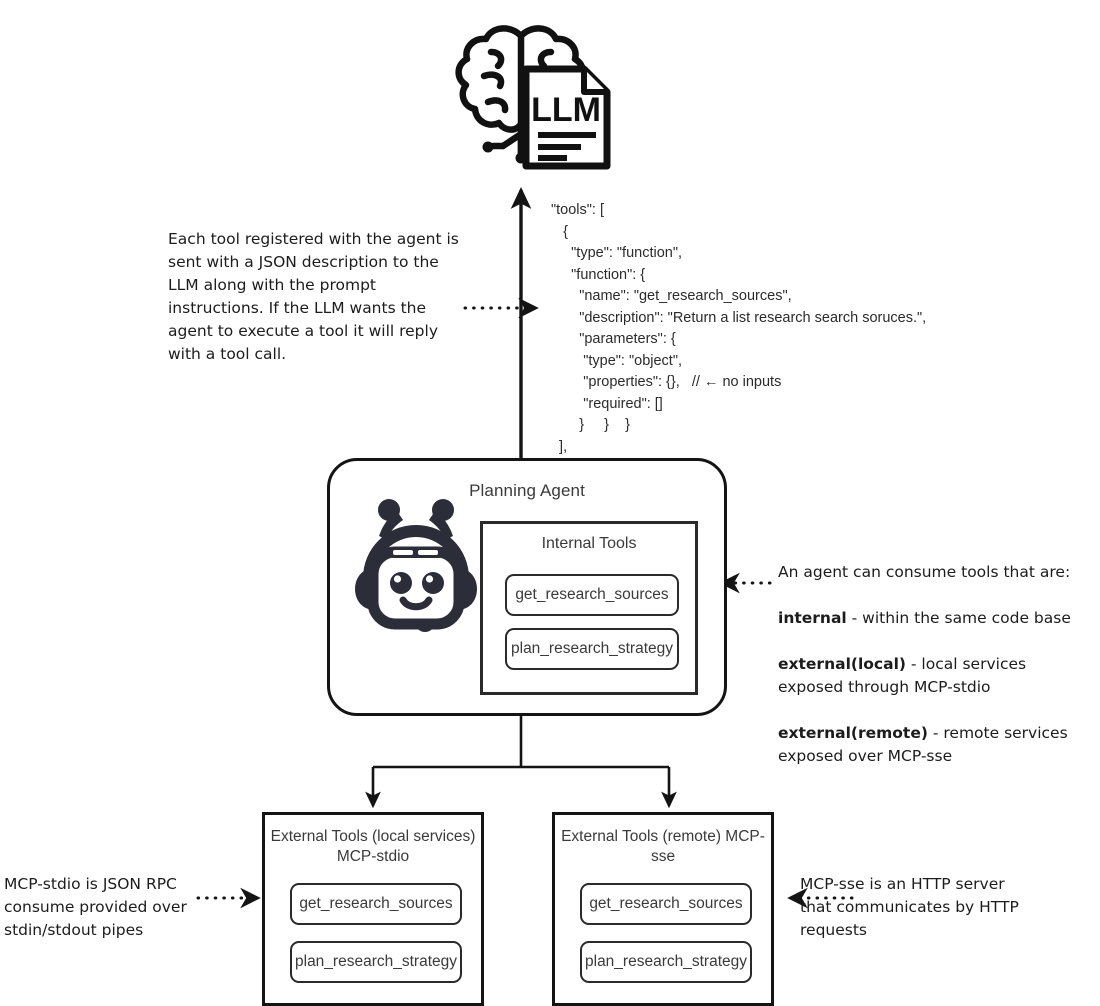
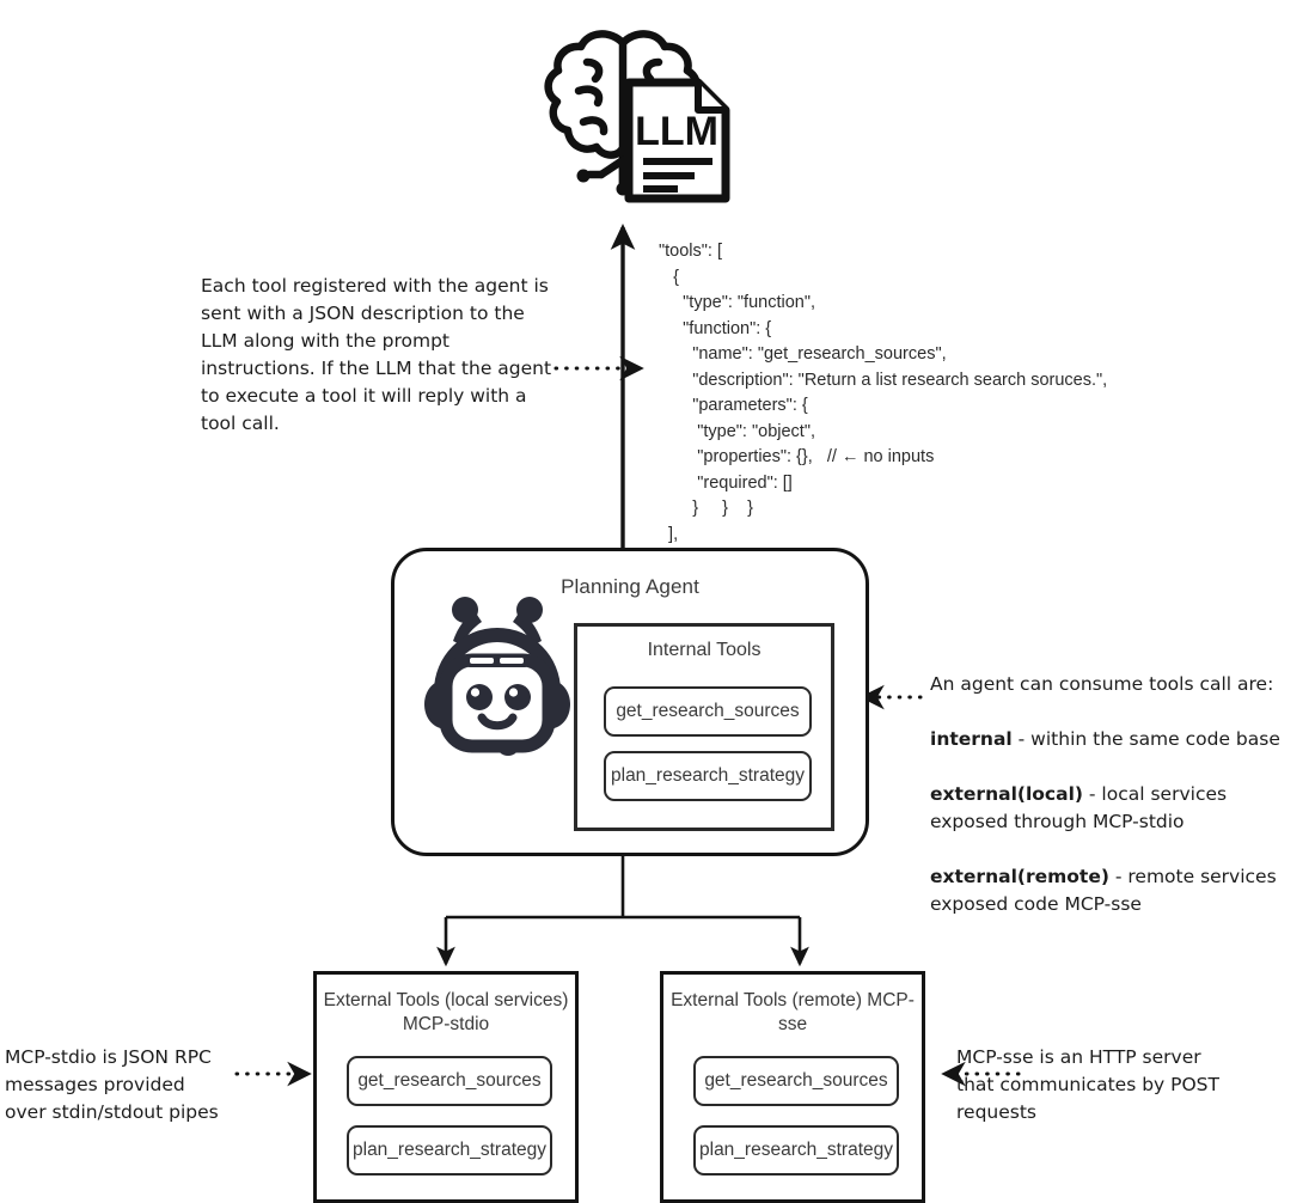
  LLM
- Each tool registered with the agent is sent with a JSON description to the LLM along with the prompt instructions. If the LLM wants the agent to execute a tool it will reply with a tool call.
+ Each tool registered with the agent is sent with a JSON description to the LLM along with the prompt instructions. If the LLM that the agent to execute a tool it will reply with a tool call.
  "tools": [
  {
  "type": "function",
  "function": {
  "name": "get_research_sources",
  "description": "Return a list research search soruces.",
  "parameters": {
  "type": "object",
  "properties": {}, // ← no inputs
  "required": []
  } } }
  ],
  Planning Agent
  Internal Tools
  get_research_sources
  plan_research_strategy
- An agent can consume tools that are:
+ An agent can consume tools call are:
  internal - within the same code base
  external(local) - local services exposed through MCP-stdio
- external(remote) - remote services exposed over MCP-sse
+ external(remote) - remote services exposed code MCP-sse
  External Tools (local services) MCP-stdio
  get_research_sources
  plan_research_strategy
  External Tools (remote) MCP-sse
  get_research_sources
  plan_research_strategy
- MCP-stdio is JSON RPC consume provided over stdin/stdout pipes
+ MCP-stdio is JSON RPC messages provided over stdin/stdout pipes
- MCP-sse is an HTTP server that communicates by HTTP requests
+ MCP-sse is an HTTP server that communicates by POST requests
